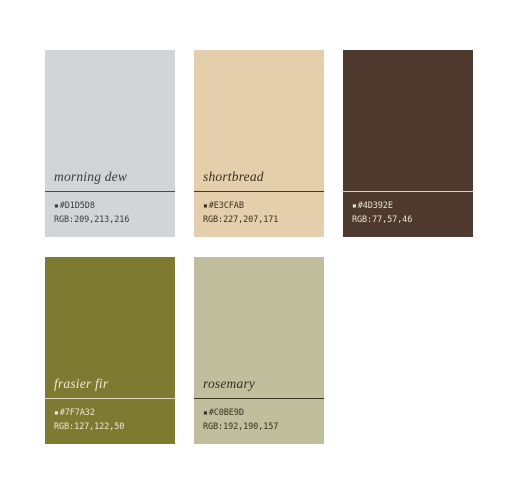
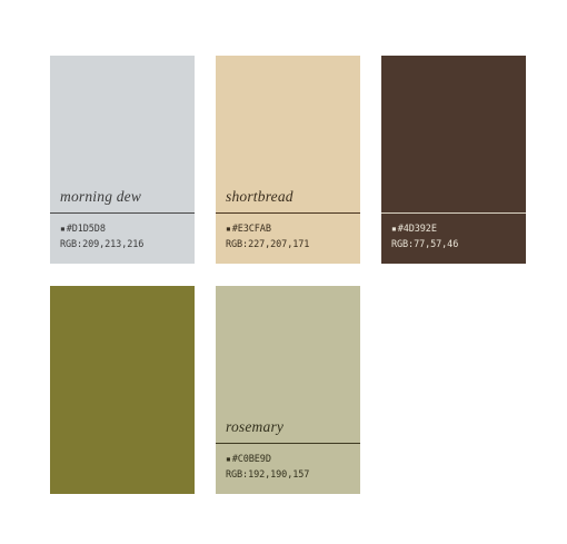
  morning dew
  #D1D5D8
  RGB:209,213,216
  shortbread
  #E3CFAB
  RGB:227,207,171
  #4D392E
  RGB:77,57,46
- frasier fir
- #7F7A32
- RGB:127,122,50
  rosemary
  #C0BE9D
  RGB:192,190,157
